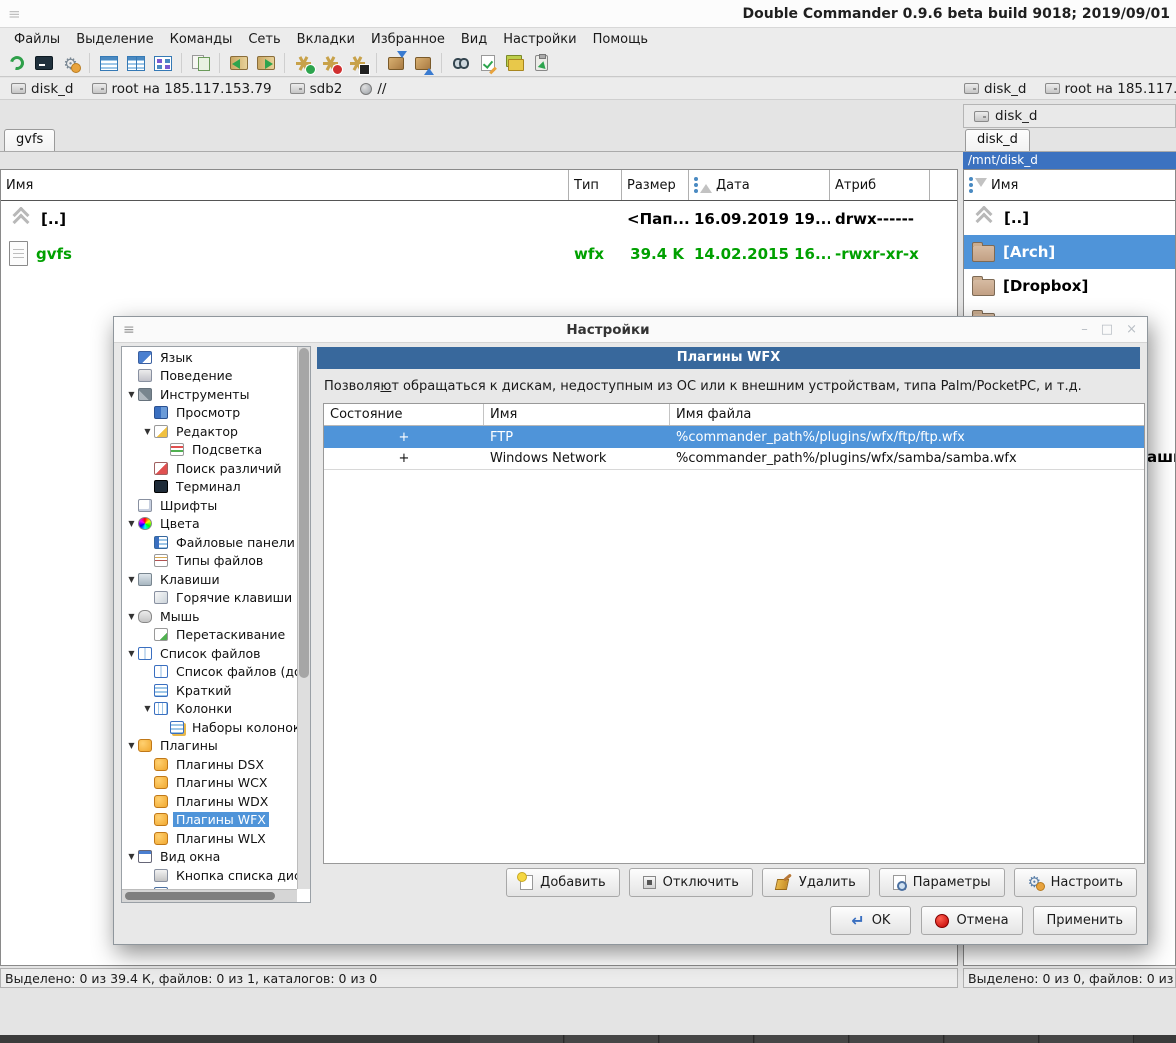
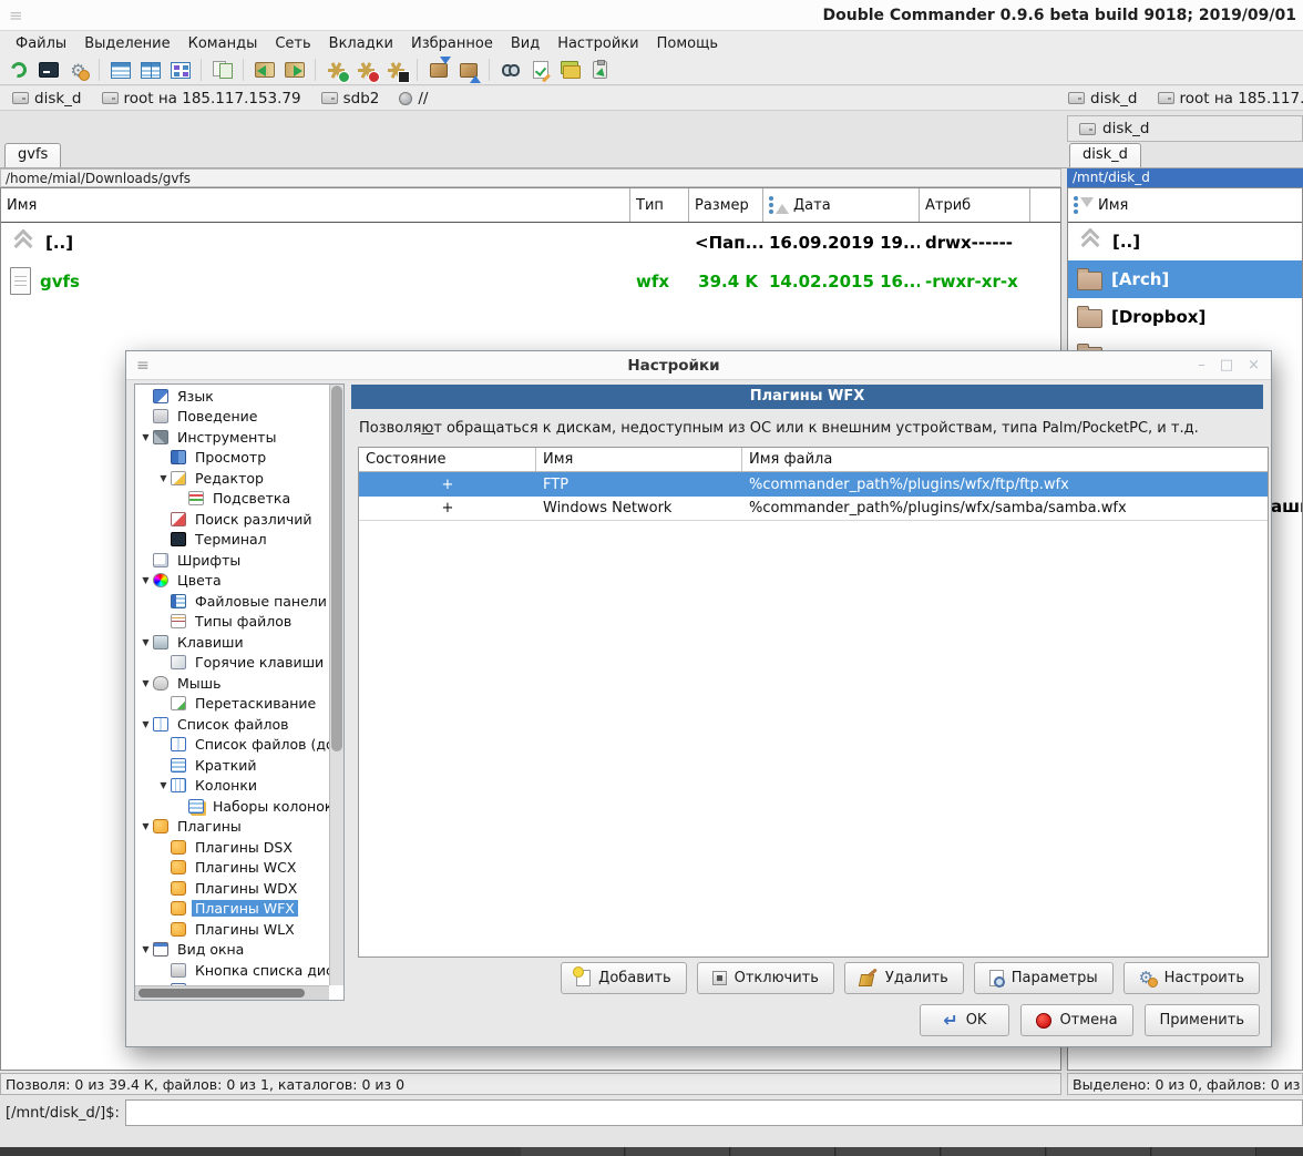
  ≡
  Double Commander 0.9.6 beta build 9018; 2019/09/01
  Файлы
  Выделение
  Команды
  Сеть
  Вкладки
  Избранное
  Вид
  Настройки
  Помощь
  disk_d
  root на 185.117.153.79
  sdb2
  //
  disk_d
  root на 185.117.
  disk_d
  gvfs
  disk_d
+ /home/mial/Downloads/gvfs
  /mnt/disk_d
  Имя
  Тип
  Размер
  Дата
  Атриб
  [..]
  <Пап...
  16.09.2019 19...
  drwx------
  gvfs
  wfx
  39.4 K
  14.02.2015 16...
  -rwxr-xr-x
  Имя
  [..]
  [Arch]
  [Dropbox]
- Выделено: 0 из 39.4 К, файлов: 0 из 1, каталогов: 0 из 0
+ Позволя: 0 из 39.4 К, файлов: 0 из 1, каталогов: 0 из 0
  Выделено: 0 из 0, файлов: 0 из
+ [/mnt/disk_d/]$:
  ≡
  Настройки
  –
  □
  ×
  Язык
  Поведение
  ▼
  Инструменты
  Просмотр
  ▼
  Редактор
  Подсветка
  Поиск различий
  Терминал
  Шрифты
  ▼
  Цвета
  Файловые панели
  Типы файлов
  ▼
  Клавиши
  Горячие клавиши
  ▼
  Мышь
  Перетаскивание
  ▼
  Список файлов
  Список файлов (д
  Краткий
  ▼
  Колонки
  Наборы колоно
  ▼
  Плагины
  Плагины DSX
  Плагины WCX
  Плагины WDX
  Плагины WFX
  Плагины WLX
  ▼
  Вид окна
  Кнопка списка ди
  Плагины WFX
  Позволяют обращаться к дискам, недоступным из ОС или к внешним устройствам, типа Palm/PocketPC, и т.д.
  Состояние
  Имя
  Имя файла
  +
  FTP
  %commander_path%/plugins/wfx/ftp/ftp.wfx
  +
  Windows Network
  %commander_path%/plugins/wfx/samba/samba.wfx
  Добавить
  Отключить
  Удалить
  Параметры
  Настроить
  ↵
  OK
  Отмена
  Применить
